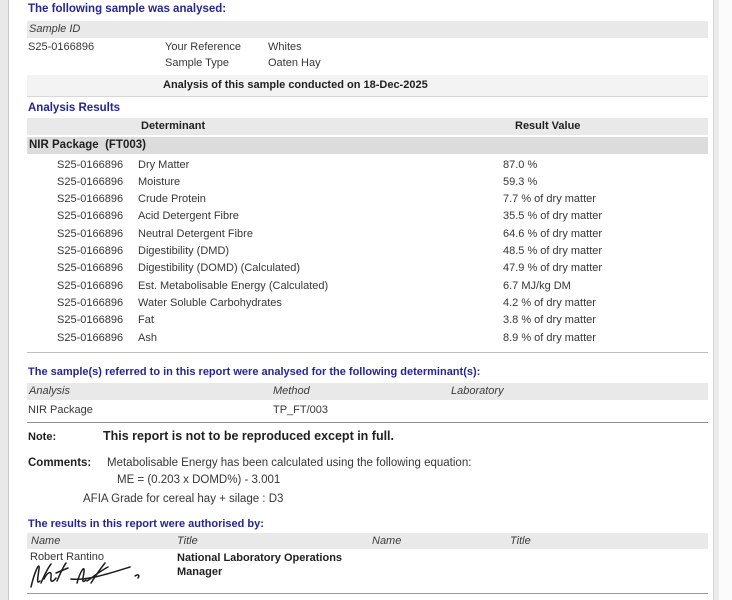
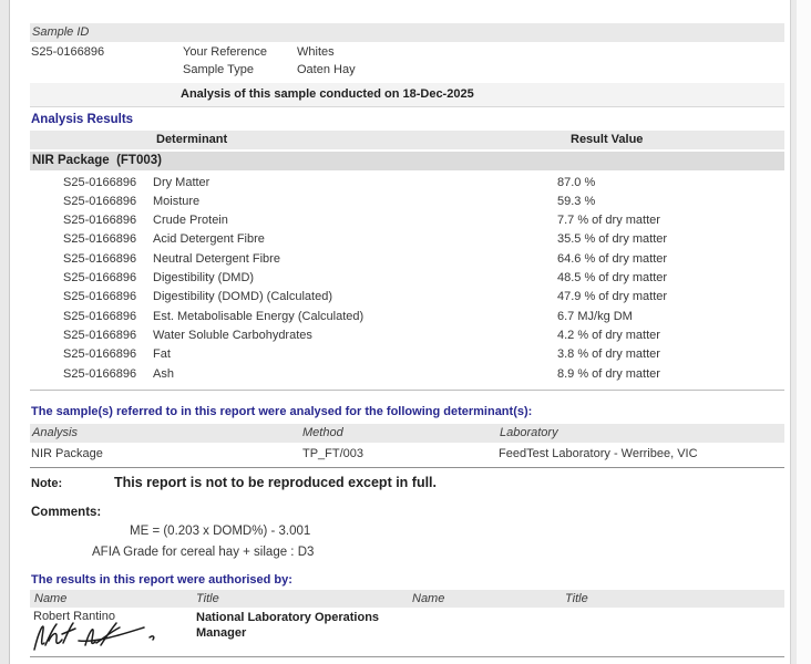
- The following sample was analysed:
  Sample ID
  S25-0166896
  Your Reference
  Whites
  Sample Type
  Oaten Hay
  Analysis of this sample conducted on 18-Dec-2025
  Analysis Results
  Determinant
  Result Value
  NIR Package (FT003)
  S25-0166896
  Dry Matter
  87.0 %
  S25-0166896
  Moisture
  59.3 %
  S25-0166896
  Crude Protein
  7.7 % of dry matter
  S25-0166896
  Acid Detergent Fibre
  35.5 % of dry matter
  S25-0166896
  Neutral Detergent Fibre
  64.6 % of dry matter
  S25-0166896
  Digestibility (DMD)
  48.5 % of dry matter
  S25-0166896
  Digestibility (DOMD) (Calculated)
  47.9 % of dry matter
  S25-0166896
  Est. Metabolisable Energy (Calculated)
  6.7 MJ/kg DM
  S25-0166896
  Water Soluble Carbohydrates
  4.2 % of dry matter
  S25-0166896
  Fat
  3.8 % of dry matter
  S25-0166896
  Ash
  8.9 % of dry matter
  The sample(s) referred to in this report were analysed for the following determinant(s):
  Analysis
  Method
  Laboratory
  NIR Package
  TP_FT/003
+ FeedTest Laboratory - Werribee, VIC
  Note:
  This report is not to be reproduced except in full.
  Comments:
- Metabolisable Energy has been calculated using the following equation:
  ME = (0.203 x DOMD%) - 3.001
  AFIA Grade for cereal hay + silage : D3
  The results in this report were authorised by:
  Name
  Title
  Name
  Title
  Robert Rantino
  National Laboratory Operations Manager
